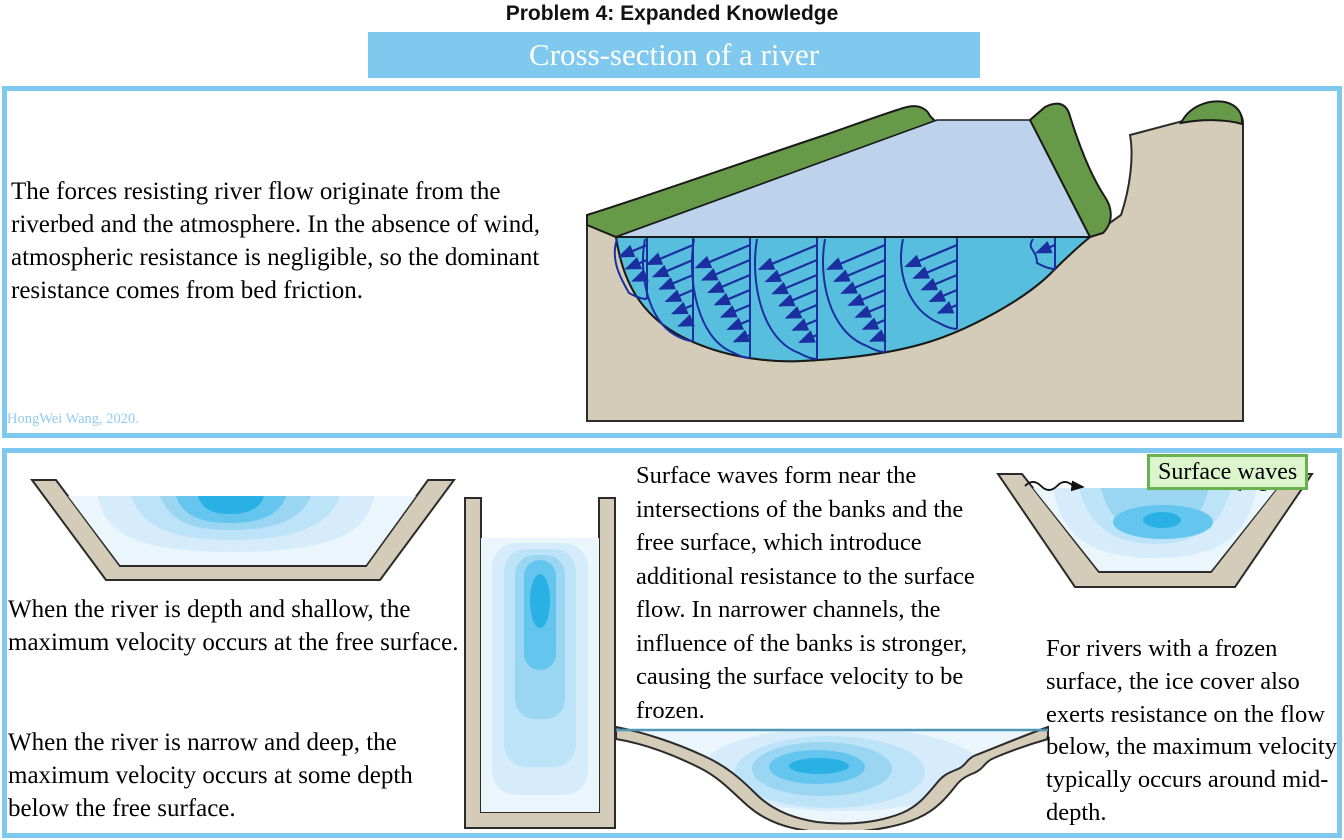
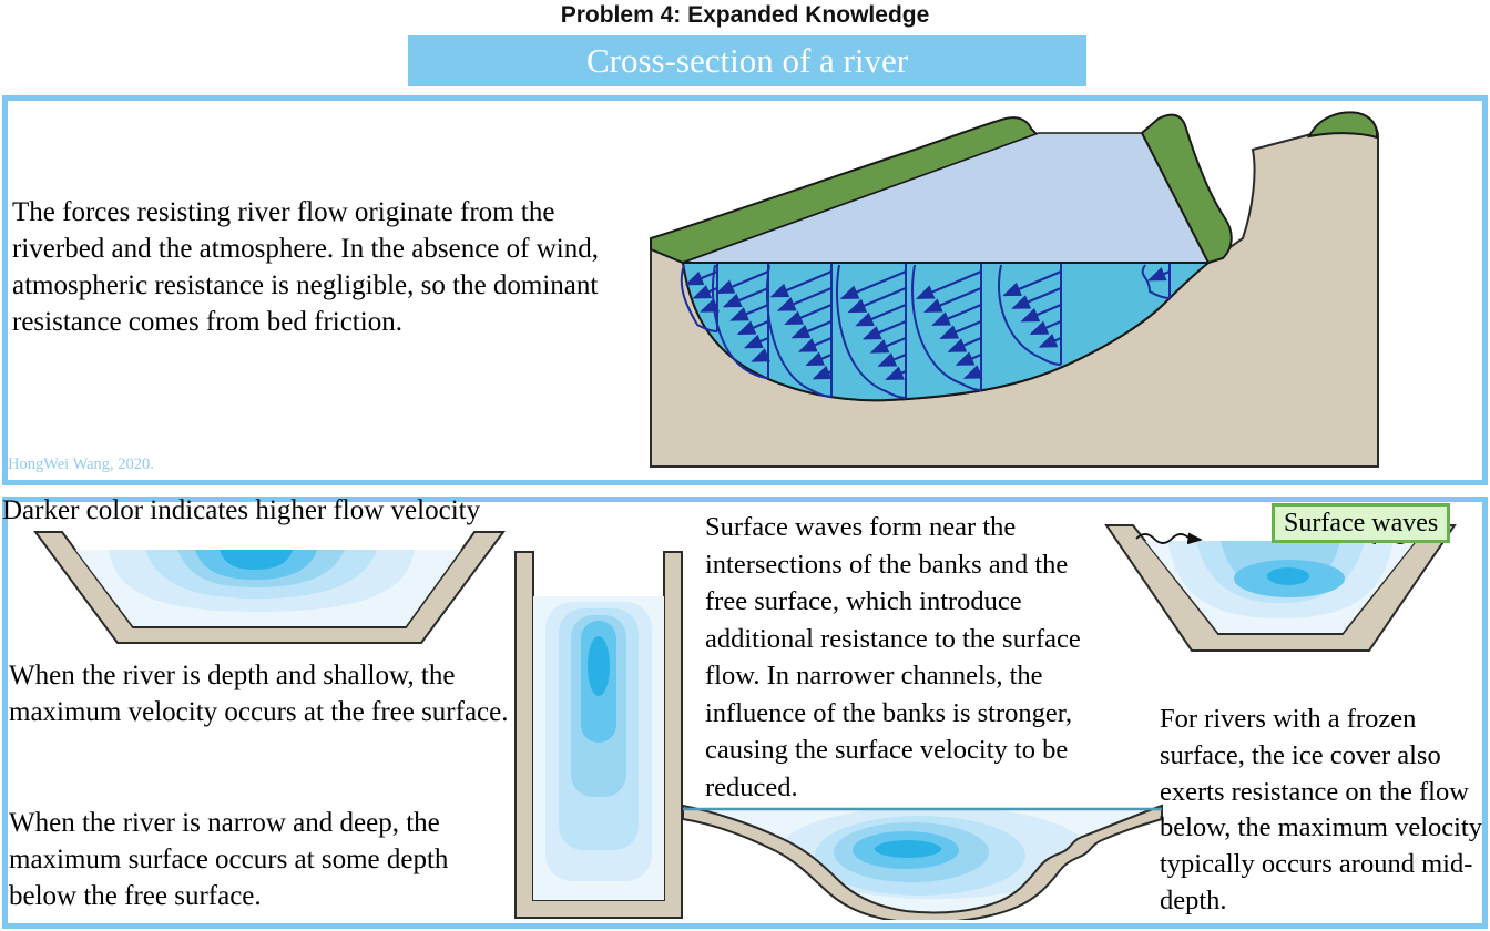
  Problem 4: Expanded Knowledge
  Cross-section of a river
  The forces resisting river flow originate from the riverbed and the atmosphere. In the absence of wind, atmospheric resistance is negligible, so the dominant resistance comes from bed friction.
  HongWei Wang, 2020.
+ Darker color indicates higher flow velocity
  When the river is depth and shallow, the maximum velocity occurs at the free surface.
- When the river is narrow and deep, the maximum velocity occurs at some depth below the free surface.
+ When the river is narrow and deep, the maximum surface occurs at some depth below the free surface.
- Surface waves form near the intersections of the banks and the free surface, which introduce additional resistance to the surface flow. In narrower channels, the influence of the banks is stronger, causing the surface velocity to be frozen.
+ Surface waves form near the intersections of the banks and the free surface, which introduce additional resistance to the surface flow. In narrower channels, the influence of the banks is stronger, causing the surface velocity to be reduced.
  Surface waves
  For rivers with a frozen surface, the ice cover also exerts resistance on the flow below, the maximum velocity typically occurs around mid-depth.
